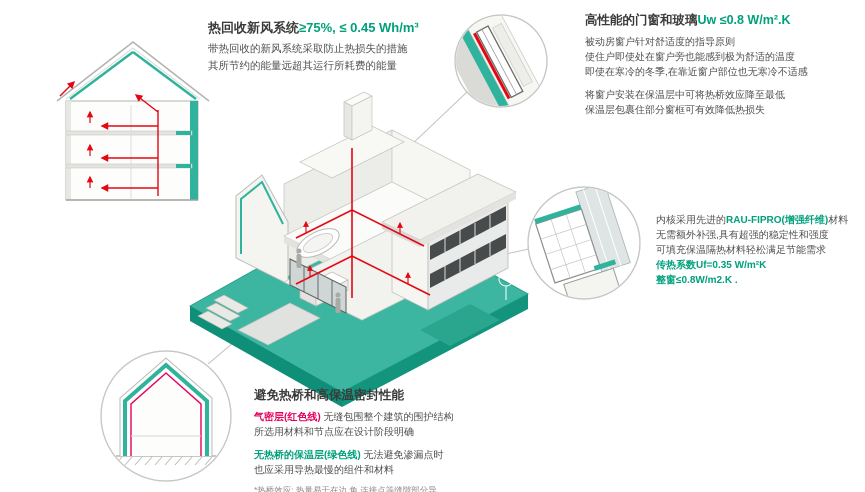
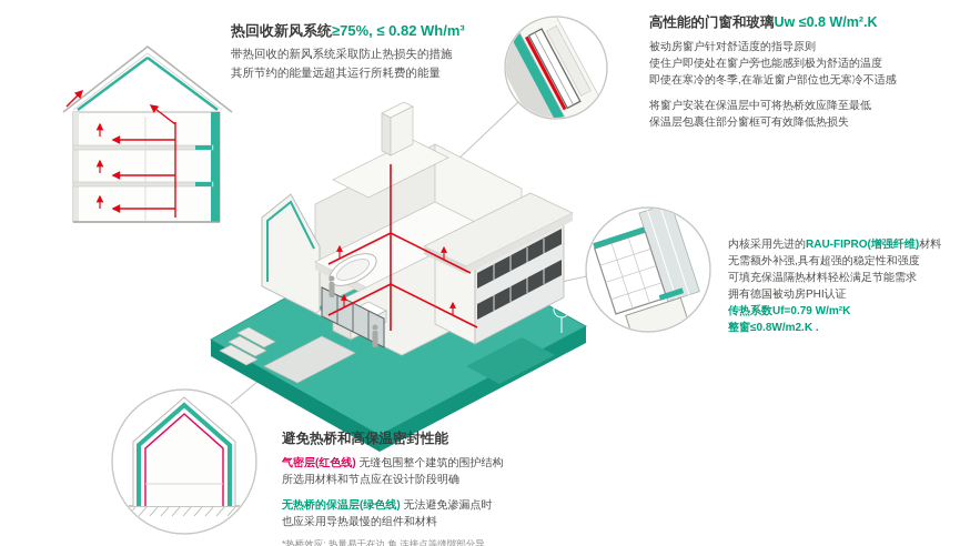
- 热回收新风系统≥75%, ≤ 0.45 Wh/m³
+ 热回收新风系统≥75%, ≤ 0.82 Wh/m³
  带热回收的新风系统采取防止热损失的措施
  其所节约的能量远超其运行所耗费的能量
  高性能的门窗和玻璃Uw ≤0.8 W/m².K
  被动房窗户针对舒适度的指导原则
  使住户即使处在窗户旁也能感到极为舒适的温度
  即使在寒冷的冬季,在靠近窗户部位也无寒冷不适感
  将窗户安装在保温层中可将热桥效应降至最低
  保温层包裹住部分窗框可有效降低热损失
  内核采用先进的RAU-FIPRO(增强纤维)材料
  无需额外补强,具有超强的稳定性和强度
  可填充保温隔热材料轻松满足节能需求
+ 拥有德国被动房PHI认证
- 传热系数Uf=0.35 W/m²K
+ 传热系数Uf=0.79 W/m²K
  整窗≤0.8W/m2.K .
  避免热桥和高保温密封性能
  气密层(红色线) 无缝包围整个建筑的围护结构
  所选用材料和节点应在设计阶段明确
  无热桥的保温层(绿色线) 无法避免渗漏点时
  也应采用导热最慢的组件和材料
  *热桥效应: 热量易于在边,角,连接点等缝隙部分导
